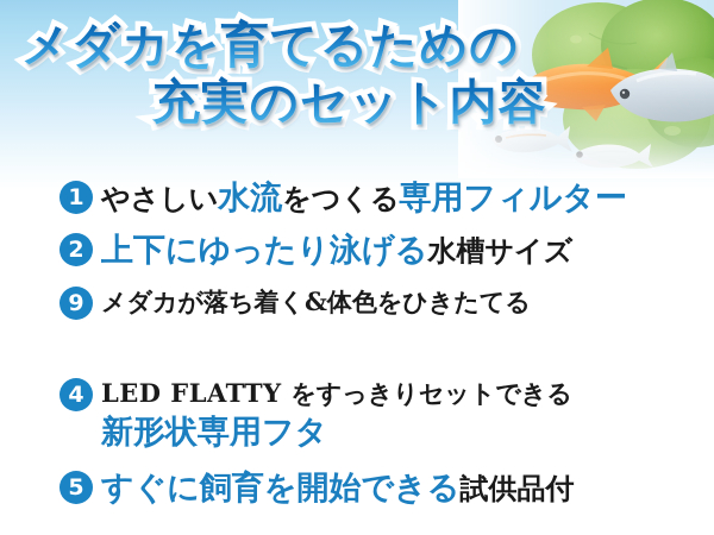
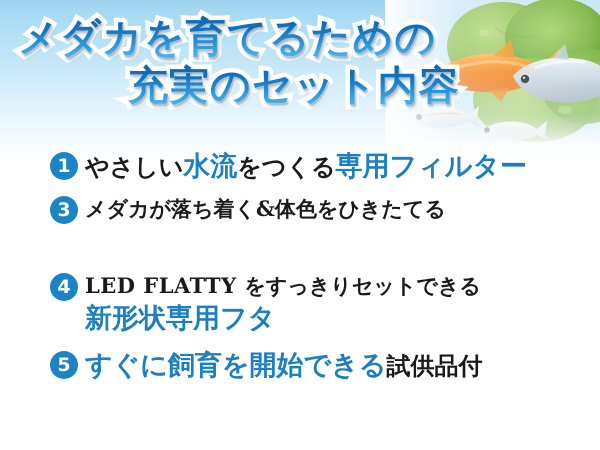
  メダカを育てるための
  充実のセット内容
  1
  やさしい水流をつくる専用フィルター
- 2
- 上下にゆったり泳げる水槽サイズ
- 9
+ 3
  メダカが落ち着く&体色をひきたてる
  4
  LED FLATTY をすっきりセットできる
  新形状専用フタ
  5
  すぐに飼育を開始できる試供品付
